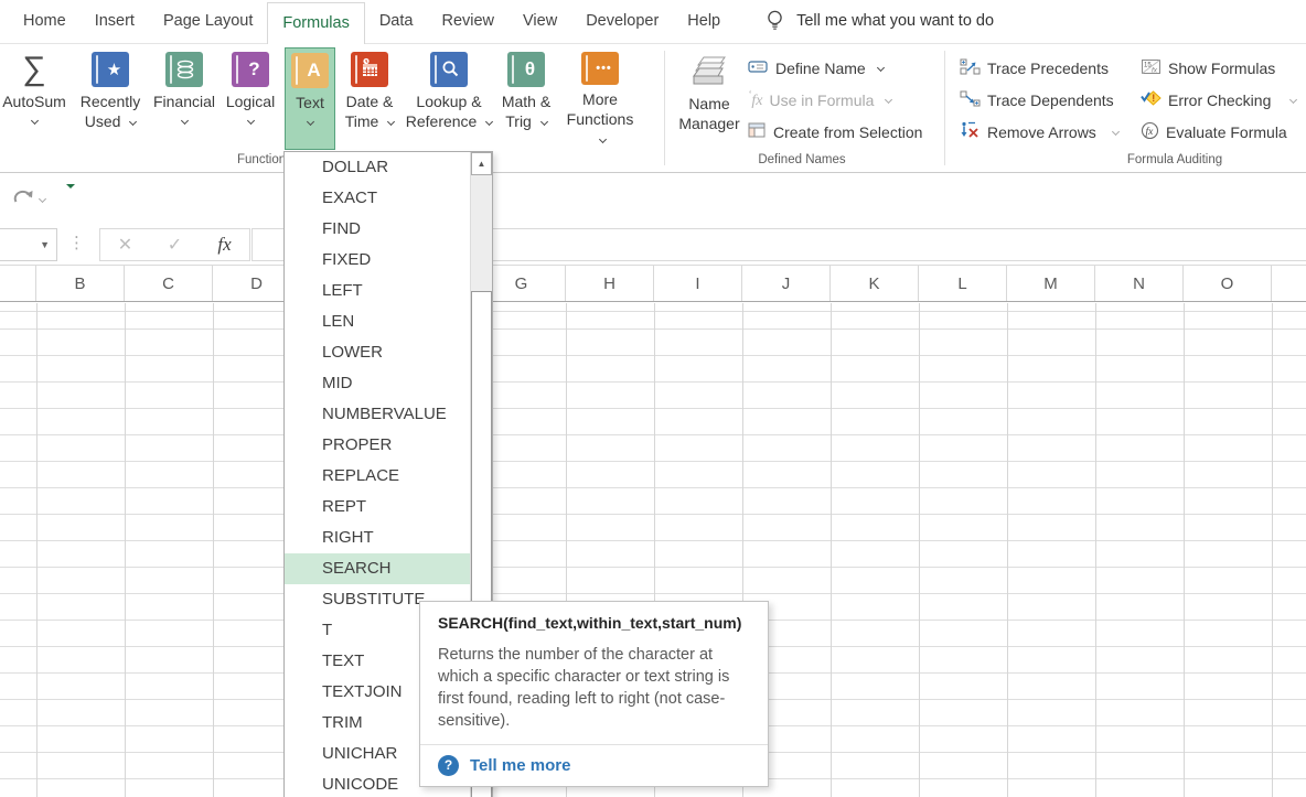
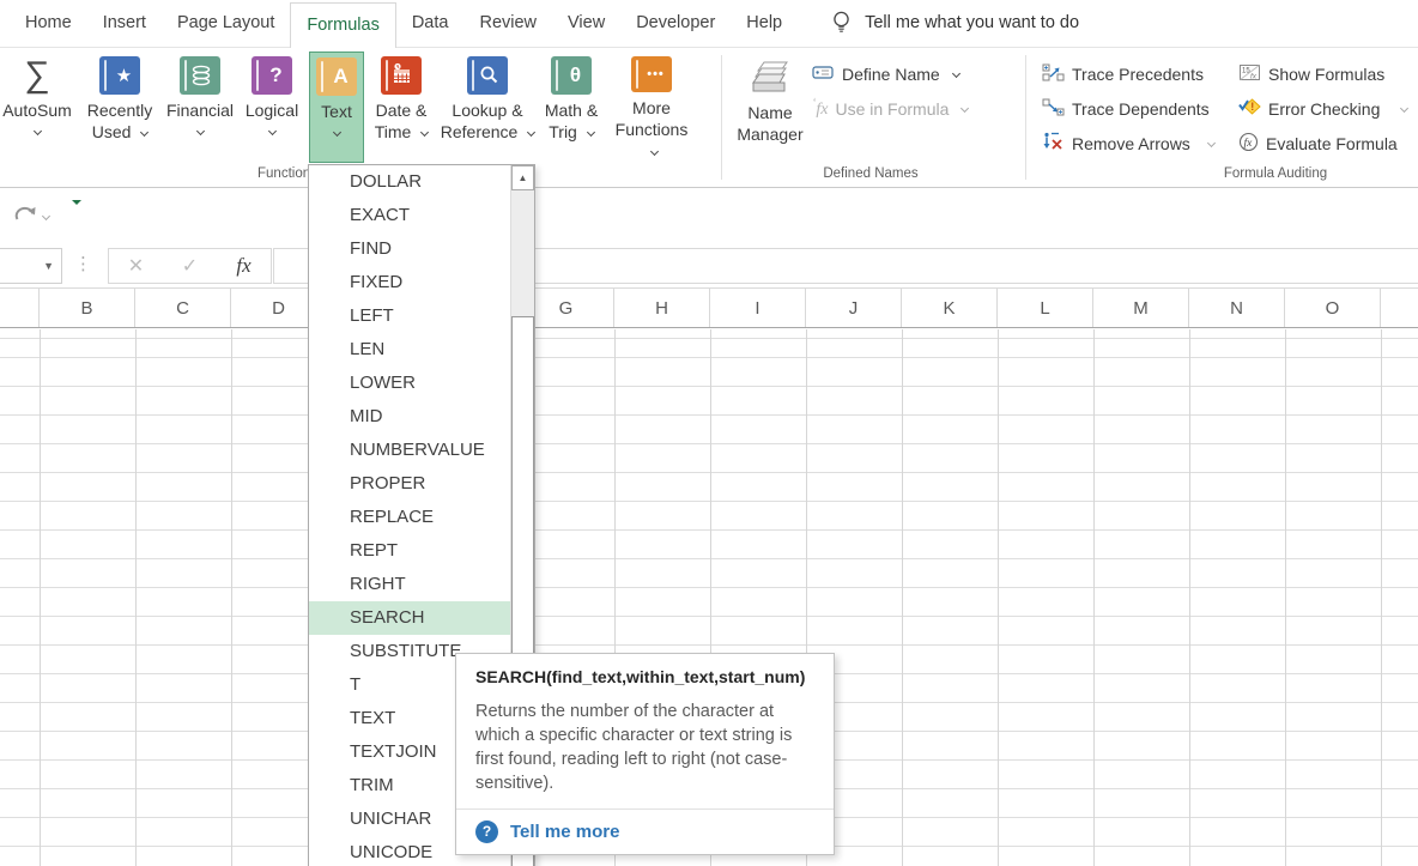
  Home
  Insert
  Page Layout
  Formulas
  Data
  Review
  View
  Developer
  Help
  Tell me what you want to do
  ∑
  AutoSum
  ★
  Recently Used
  Financial
  ?
  Logical
  A
  Text
  Date & Time
  Lookup & Reference
  θ
  Math & Trig
  •••
  More Functions
  Name Manager
  Define Name
  ‘fx
  Use in Formula
- Create from Selection
  Defined Names
  Trace Precedents
  Trace Dependents
  Remove Arrows
  Show Formulas
  !
  Error Checking
  fx
  Evaluate Formula
  Formula Auditing
  ▼
  ⋮
  ✕
  ✓
  fx
  B
  C
  D
  G
  H
  I
  J
  K
  L
  M
  N
  O
  DOLLAR
  EXACT
  FIND
  FIXED
  LEFT
  LEN
  LOWER
  MID
  NUMBERVALUE
  PROPER
  REPLACE
  REPT
  RIGHT
  SEARCH
  SUBSTITUTE
  T
  TEXT
  TEXTJOIN
  TRIM
  UNICHAR
  UNICODE
  ▲
  SEARCH(find_text,within_text,start_num)
  Returns the number of the character at which a specific character or text string is first found, reading left to right (not case-sensitive).
  ?
  Tell me more
